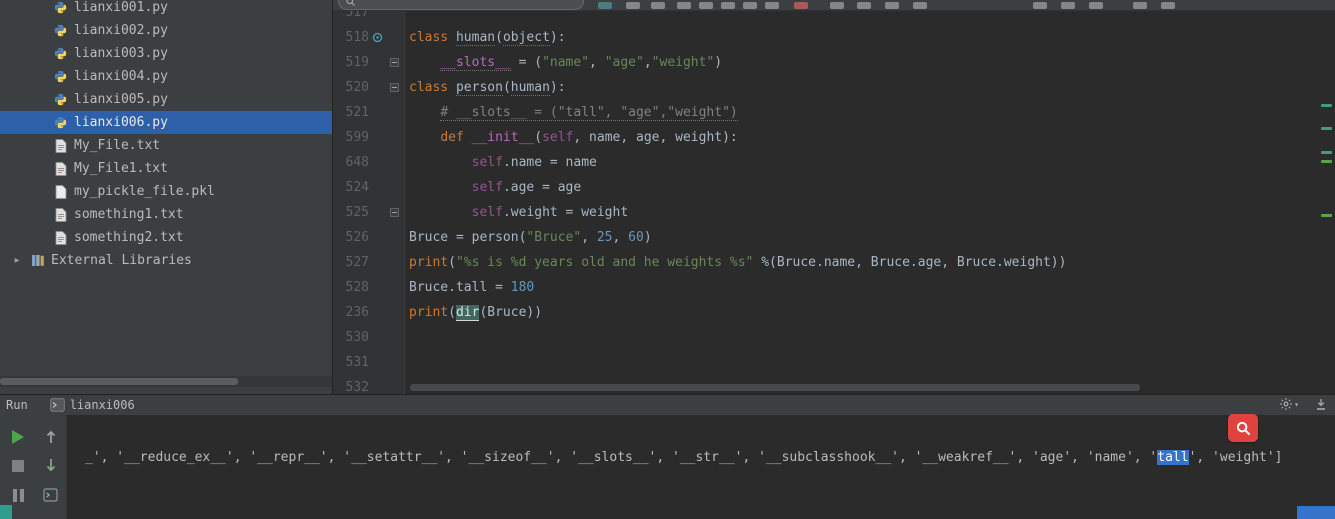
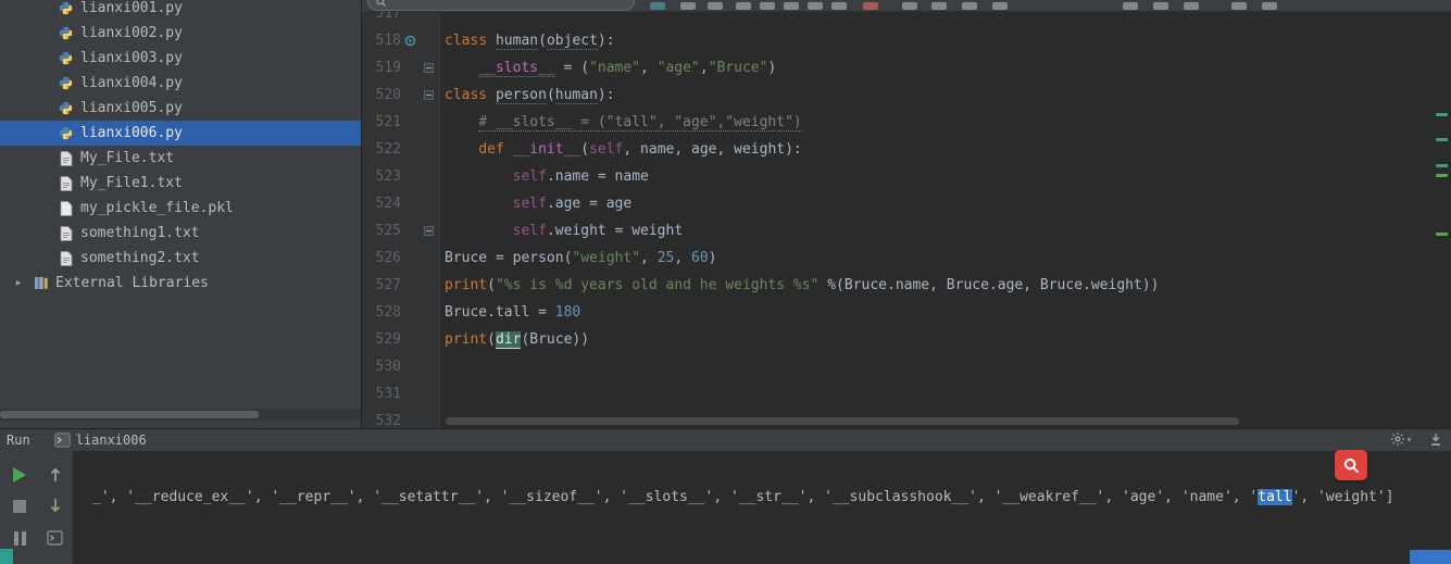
  lianxi001.py
  lianxi002.py
  lianxi003.py
  lianxi004.py
  lianxi005.py
  lianxi006.py
  My_File.txt
  My_File1.txt
  my_pickle_file.pkl
  something1.txt
  something2.txt
  ▶
  External Libraries
  517
  518
  class human(object):
  519
- __slots__ = ("name", "age","weight")
+ __slots__ = ("name", "age","Bruce")
  520
  class person(human):
  521
  # __slots__ = ("tall", "age","weight")
- 599
+ 522
  def __init__(self, name, age, weight):
- 648
+ 523
  self.name = name
  524
  self.age = age
  525
  self.weight = weight
  526
- Bruce = person("Bruce", 25, 60)
+ Bruce = person("weight", 25, 60)
  527
  print("%s is %d years old and he weights %s" %(Bruce.name, Bruce.age, Bruce.weight))
  528
  Bruce.tall = 180
- 236
+ 529
  print(dir(Bruce))
  530
  531
  532
  Run
  lianxi006
  ▾
  _', '__reduce_ex__', '__repr__', '__setattr__', '__sizeof__', '__slots__', '__str__', '__subclasshook__', '__weakref__', 'age', 'name', 'tall', 'weight']
